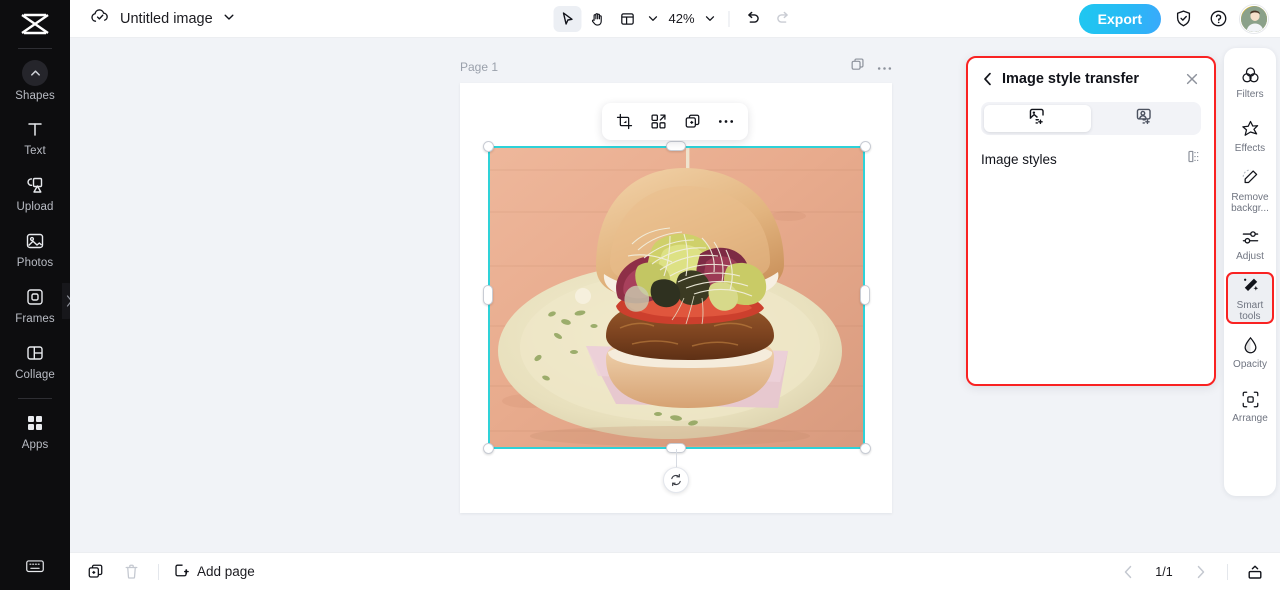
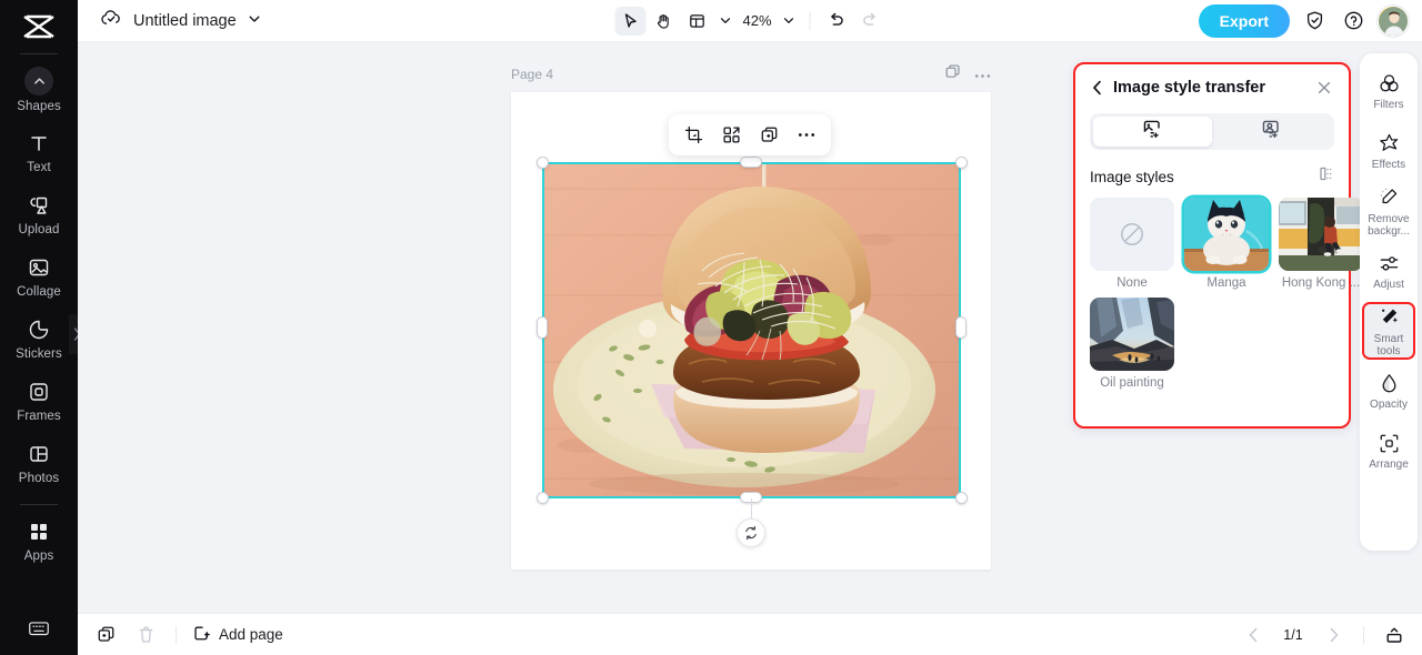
  Shapes
  Text
  Upload
- Photos
+ Collage
+ Stickers
  Frames
- Collage
+ Photos
  Apps
  Untitled image
  42%
  Export
- Page 1
+ Page 4
  Image style transfer
  Image styles
+ None
+ Manga
+ Hong Kong ...
+ Oil painting
  Filters
  Effects
  Remove backgr...
  Adjust
  Smart tools
  Opacity
  Arrange
  Add page
  1/1
